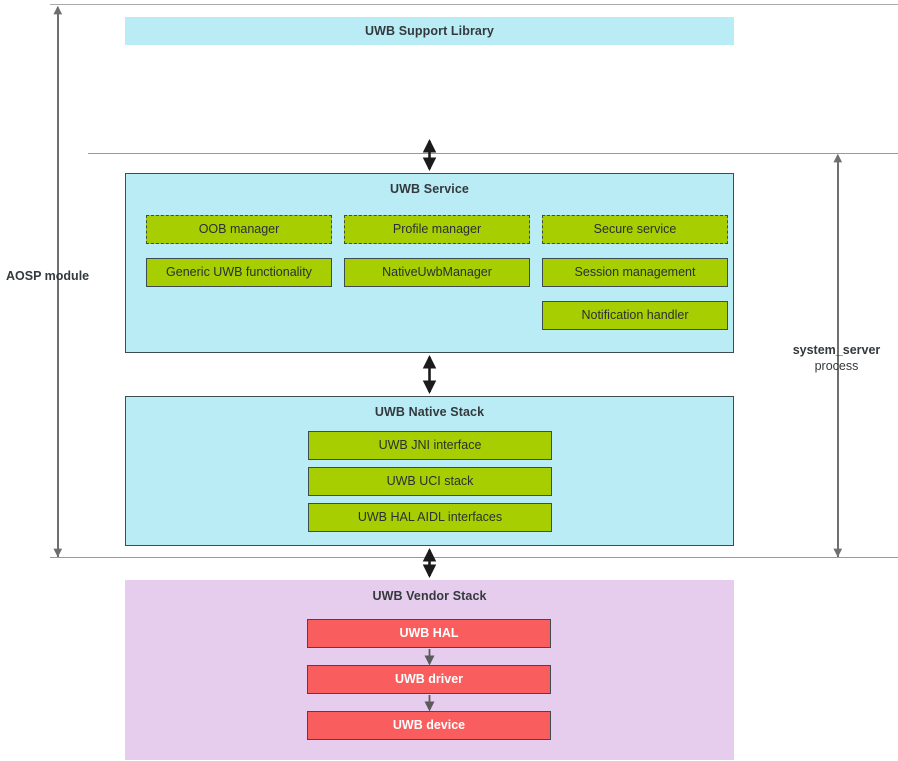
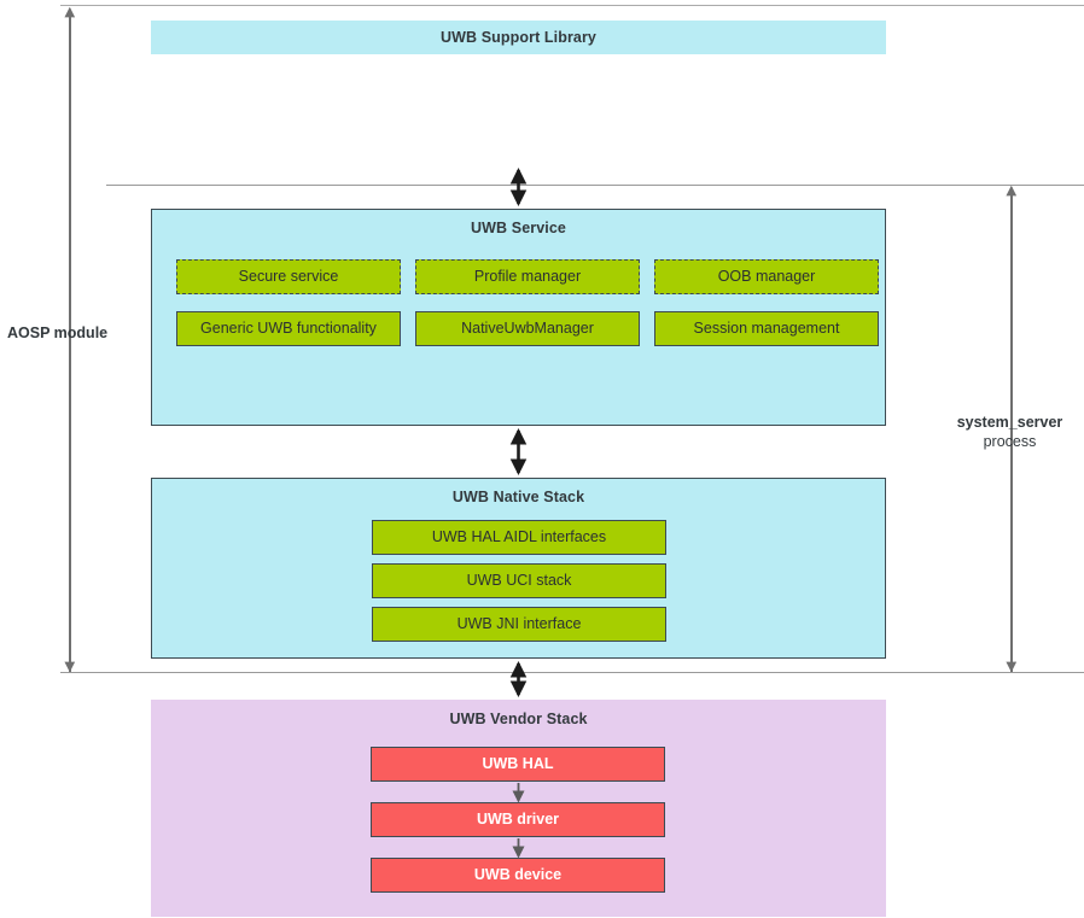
  AOSP module
  system_server
  process
  UWB Support Library
  UWB Service
- OOB manager
+ Secure service
  Profile manager
- Secure service
+ OOB manager
  Generic UWB functionality
  NativeUwbManager
  Session management
- Notification handler
  UWB Native Stack
- UWB JNI interface
+ UWB HAL AIDL interfaces
  UWB UCI stack
- UWB HAL AIDL interfaces
+ UWB JNI interface
  UWB Vendor Stack
  UWB HAL
  UWB driver
  UWB device
